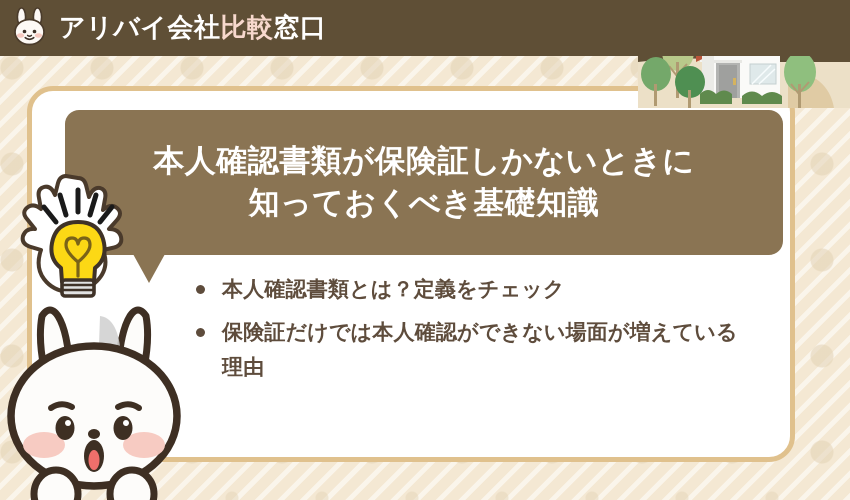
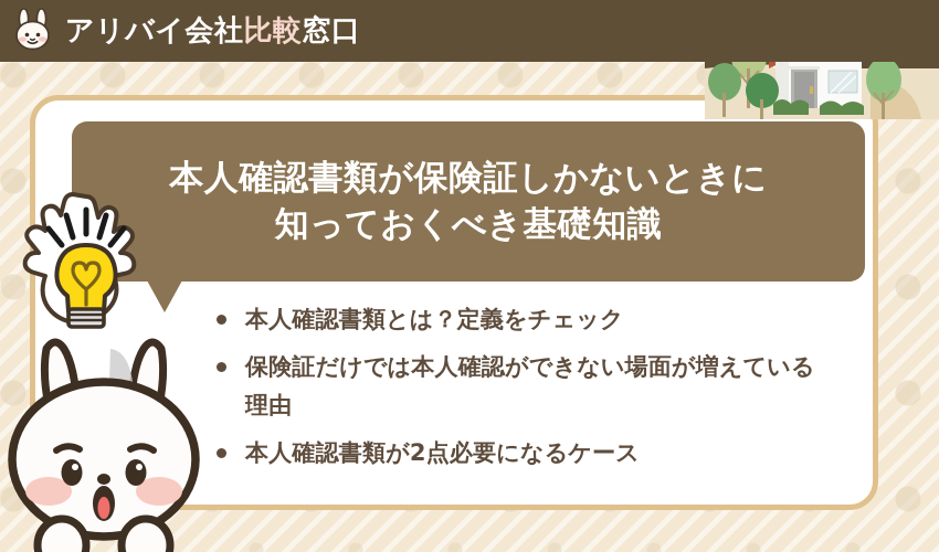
  アリバイ会社比較窓口
  本人確認書類が保険証しかないときに
  知っておくべき基礎知識
  本人確認書類とは？定義をチェック
  保険証だけでは本人確認ができない場面が増えている理由
+ 本人確認書類が2点必要になるケース
